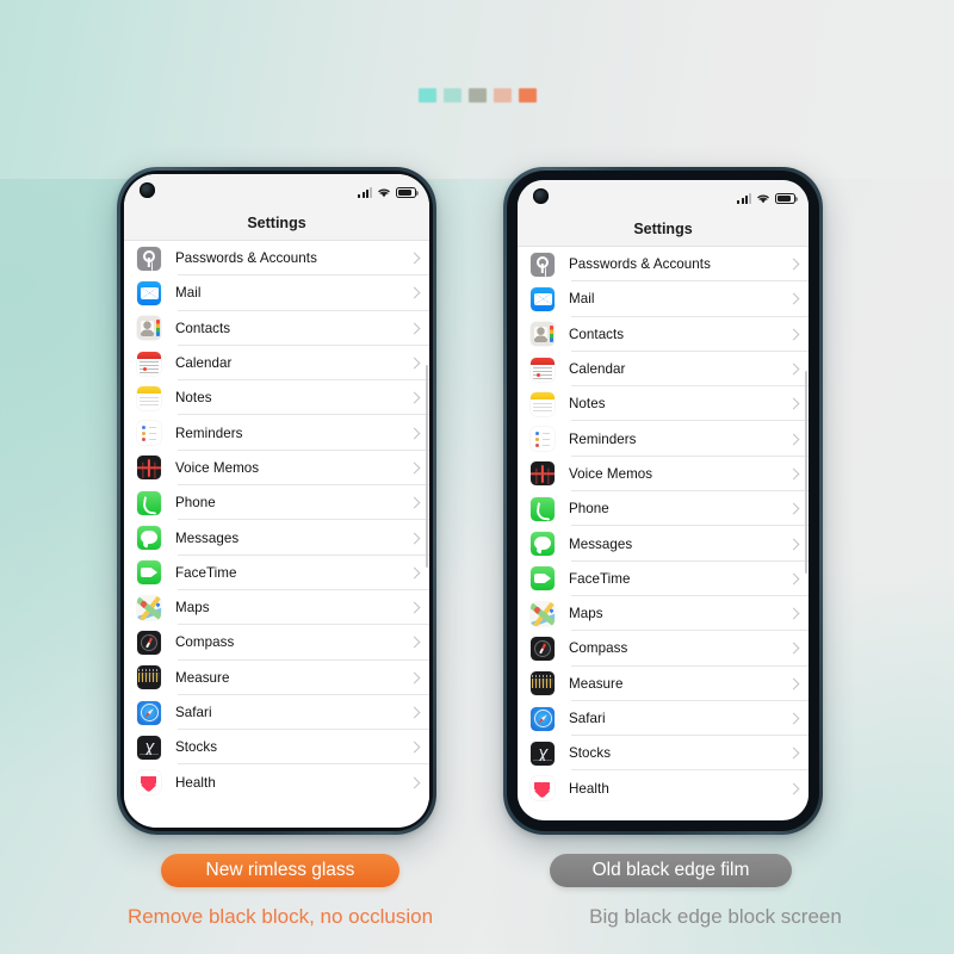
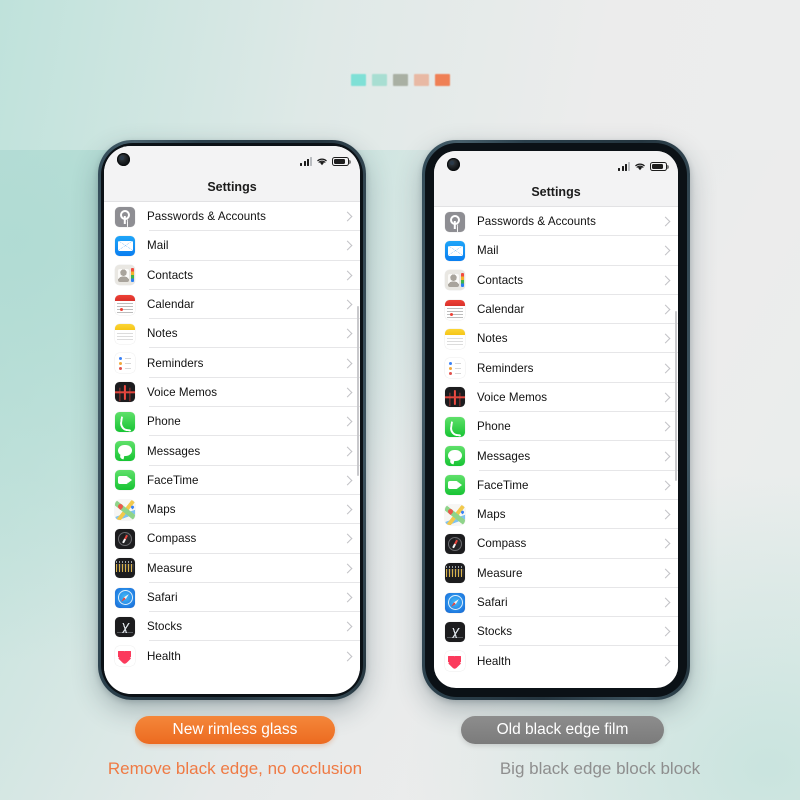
  Settings
  Passwords & Accounts
  Mail
  Contacts
  Calendar
  Notes
  Reminders
  Voice Memos
  Phone
  Messages
  FaceTime
  Maps
  Compass
  Measure
  Safari
  Stocks
  Health
  Settings
  Passwords & Accounts
  Mail
  Contacts
  Calendar
  Notes
  Reminders
  Voice Memos
  Phone
  Messages
  FaceTime
  Maps
  Compass
  Measure
  Safari
  Stocks
  Health
  New rimless glass
  Old black edge film
- Remove black block, no occlusion
+ Remove black edge, no occlusion
- Big black edge block screen
+ Big black edge block block
